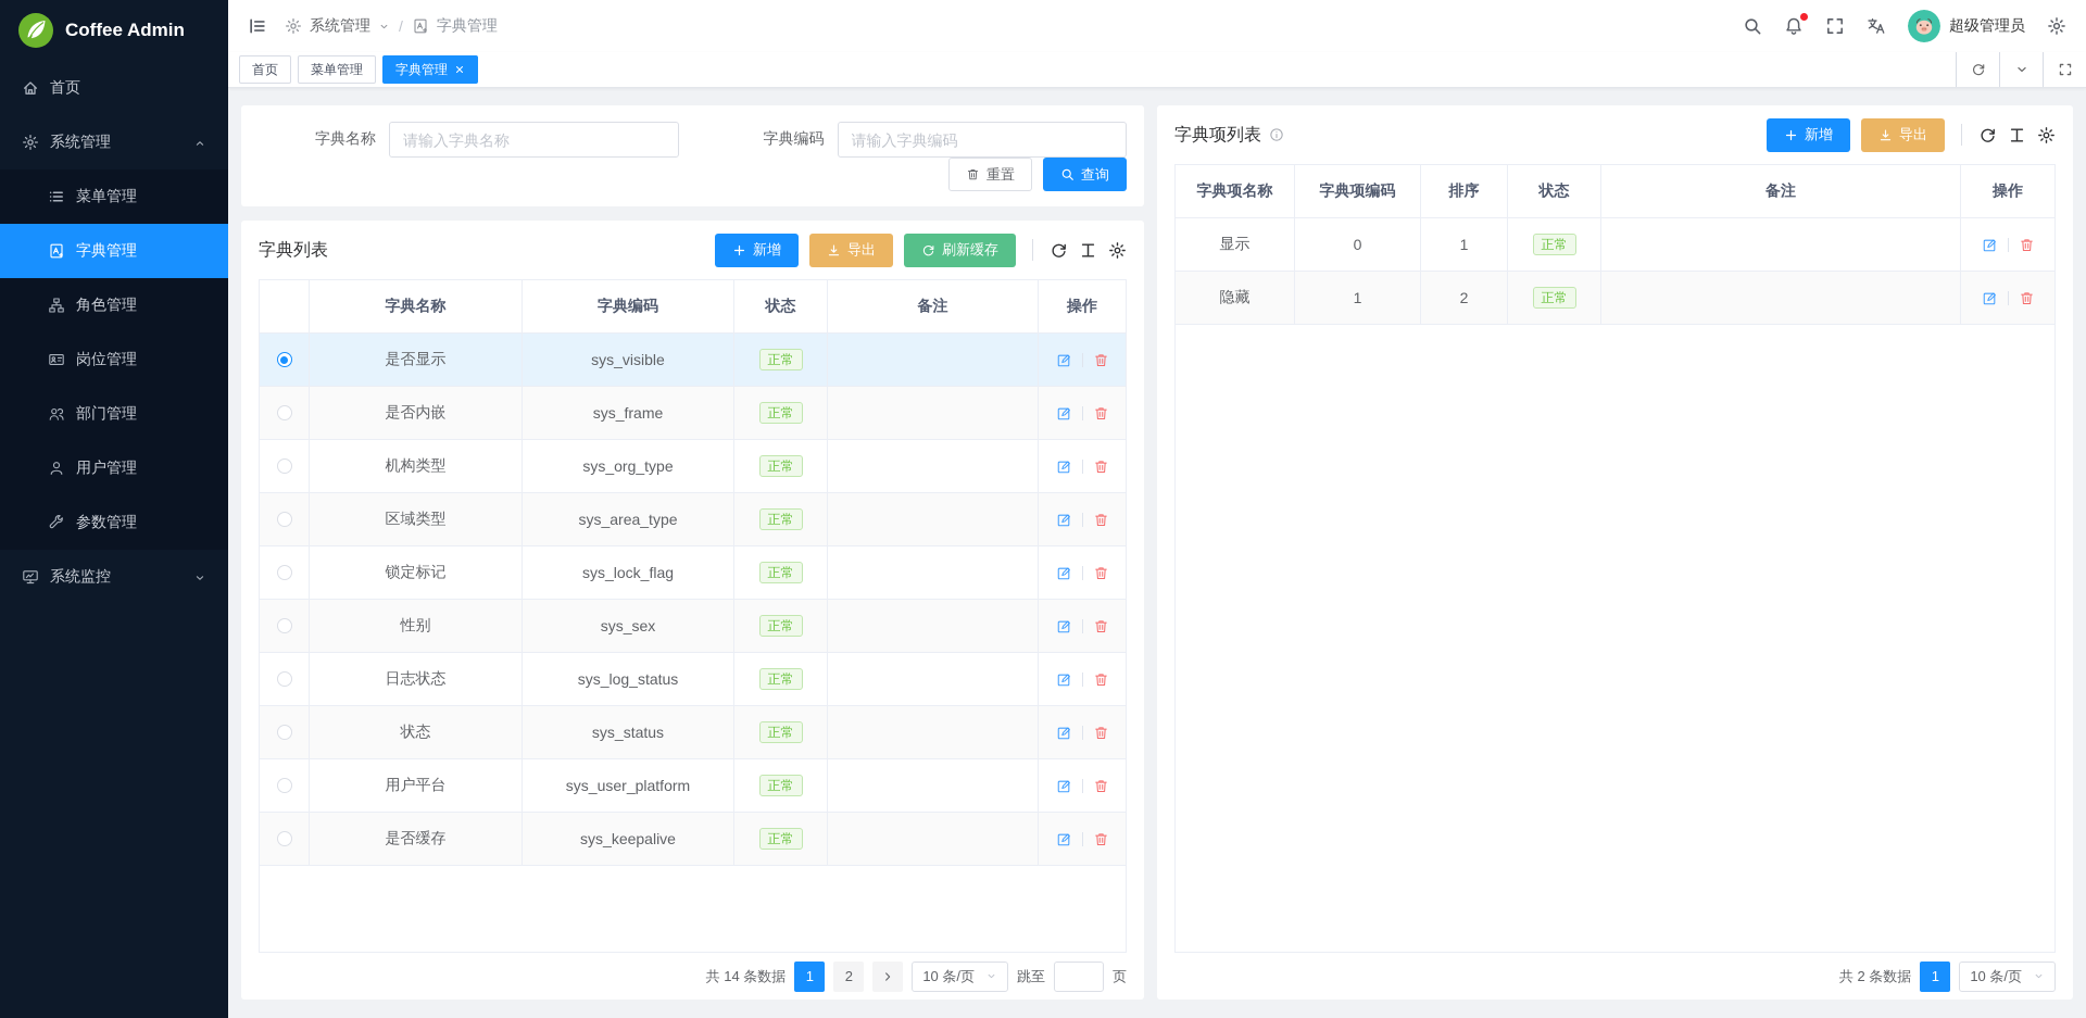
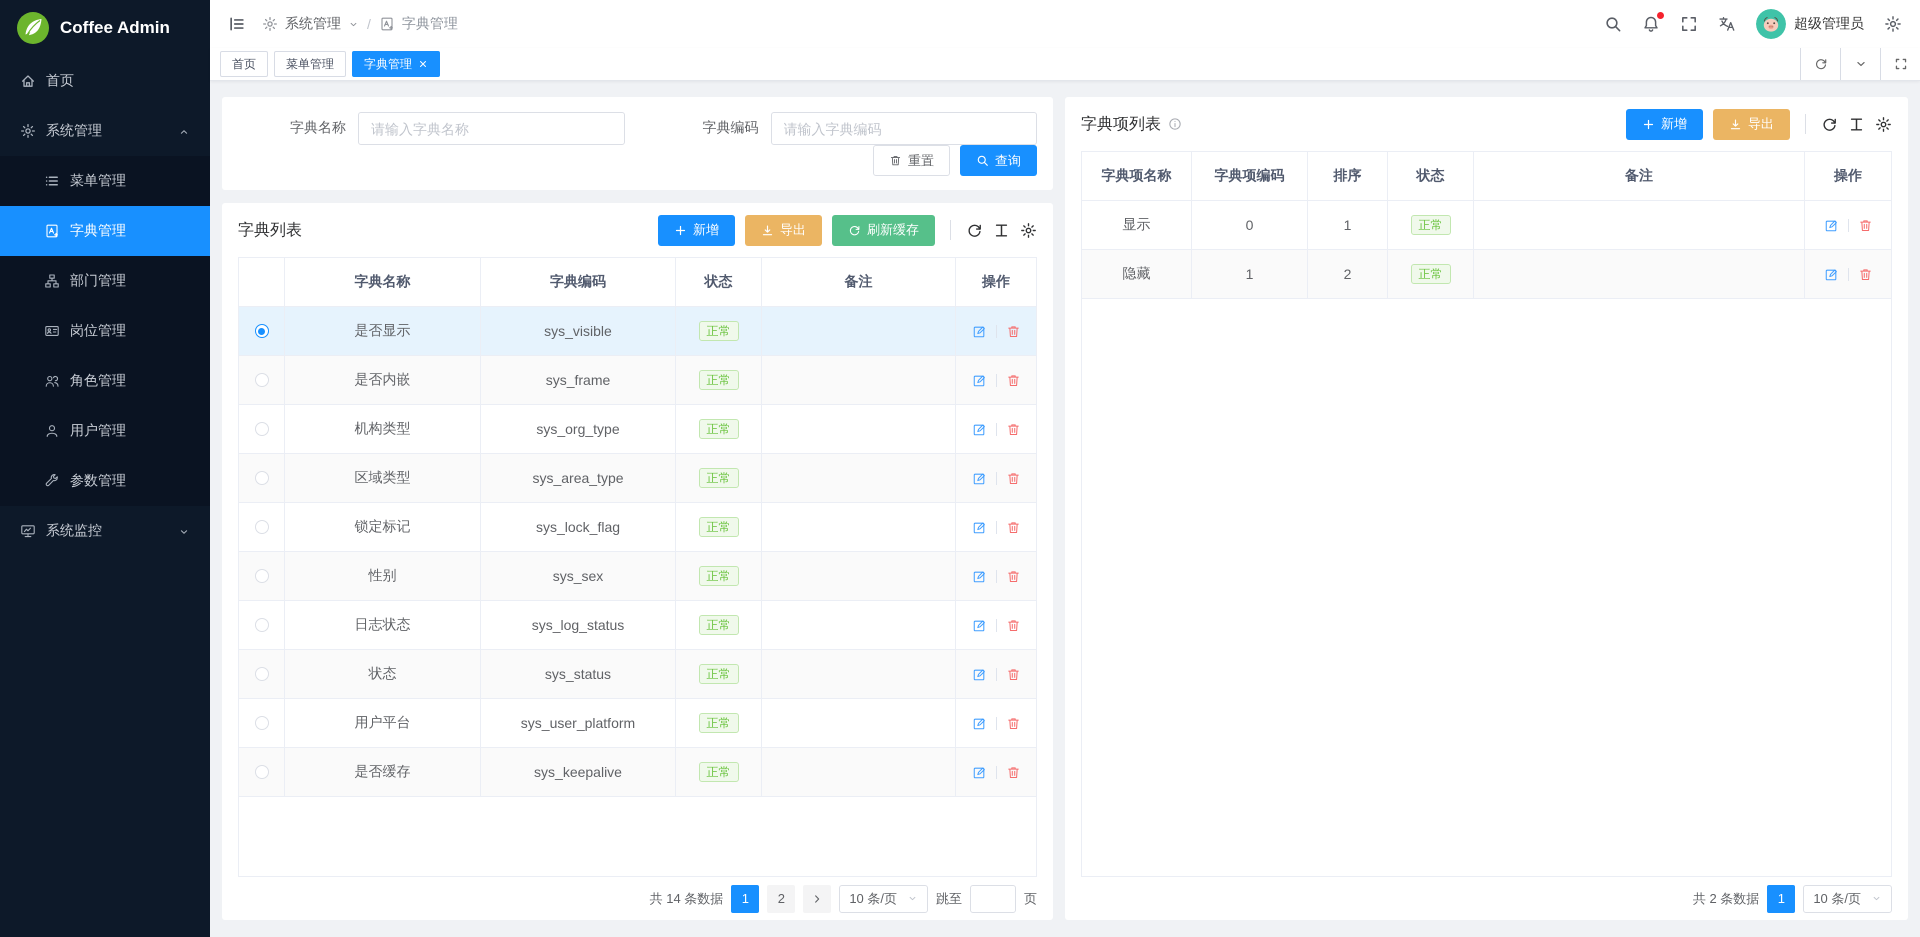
  Coffee Admin
  首页
  系统管理
  菜单管理
  字典管理
- 角色管理
+ 部门管理
  岗位管理
- 部门管理
+ 角色管理
  用户管理
  参数管理
  系统监控
  系统管理
  /
  字典管理
  超级管理员
  首页
  菜单管理
  字典管理
  字典名称
  请输入字典名称
  字典编码
  请输入字典编码
  重置
  查询
  字典列表
  新增
  导出
  刷新缓存
  字典名称
  字典编码
  状态
  备注
  操作
  是否显示
  sys_visible
  正常
  是否内嵌
  sys_frame
  正常
  机构类型
  sys_org_type
  正常
  区域类型
  sys_area_type
  正常
  锁定标记
  sys_lock_flag
  正常
  性别
  sys_sex
  正常
  日志状态
  sys_log_status
  正常
  状态
  sys_status
  正常
  用户平台
  sys_user_platform
  正常
  是否缓存
  sys_keepalive
  正常
  共 14 条数据
  1
  2
  10 条/页
  跳至
  页
  字典项列表
  新增
  导出
  字典项名称
  字典项编码
  排序
  状态
  备注
  操作
  显示
  0
  1
  正常
  隐藏
  1
  2
  正常
  共 2 条数据
  1
  10 条/页
